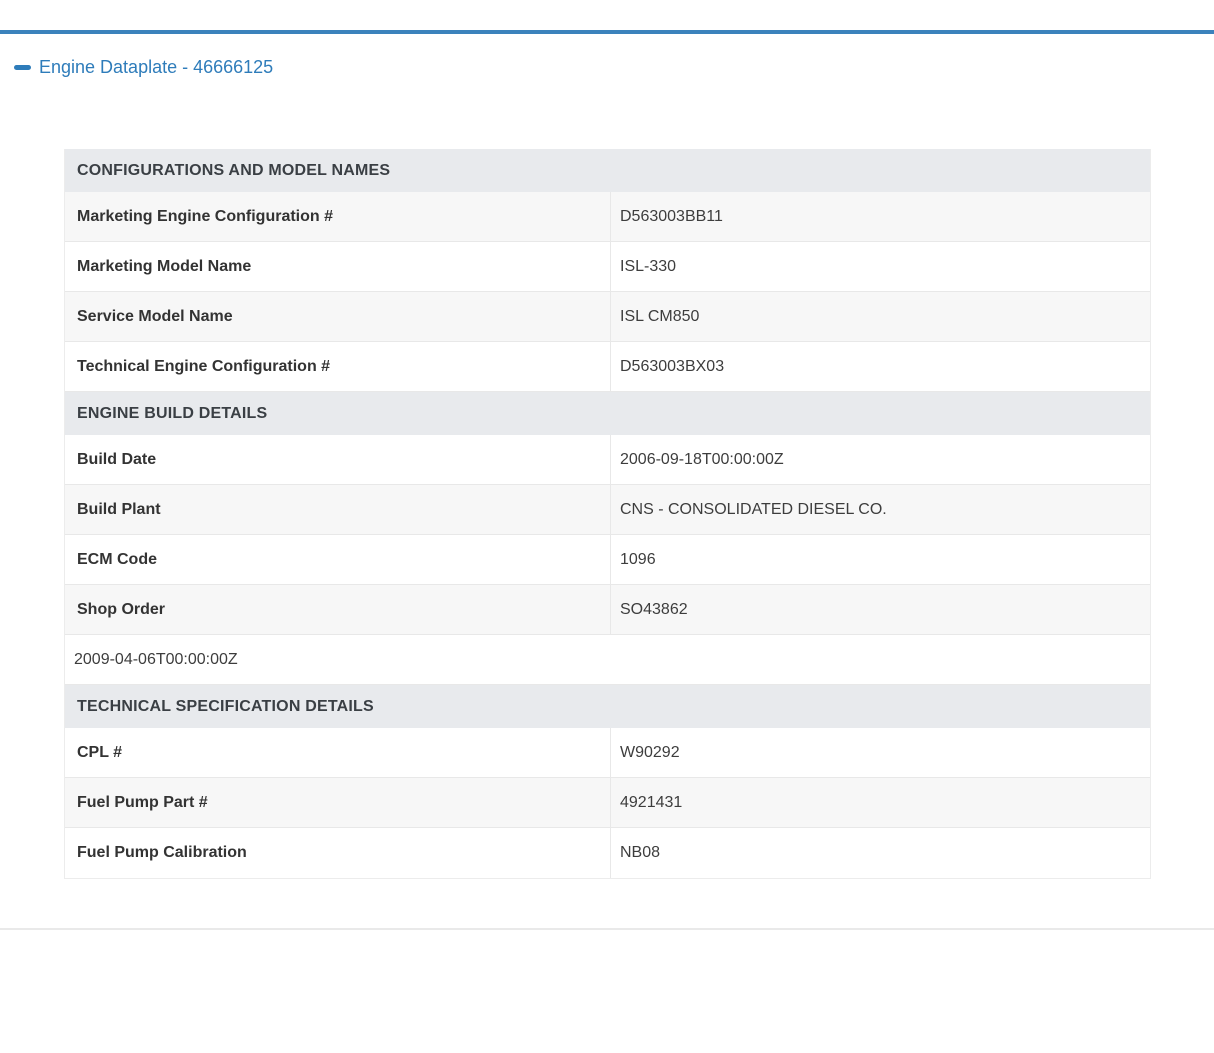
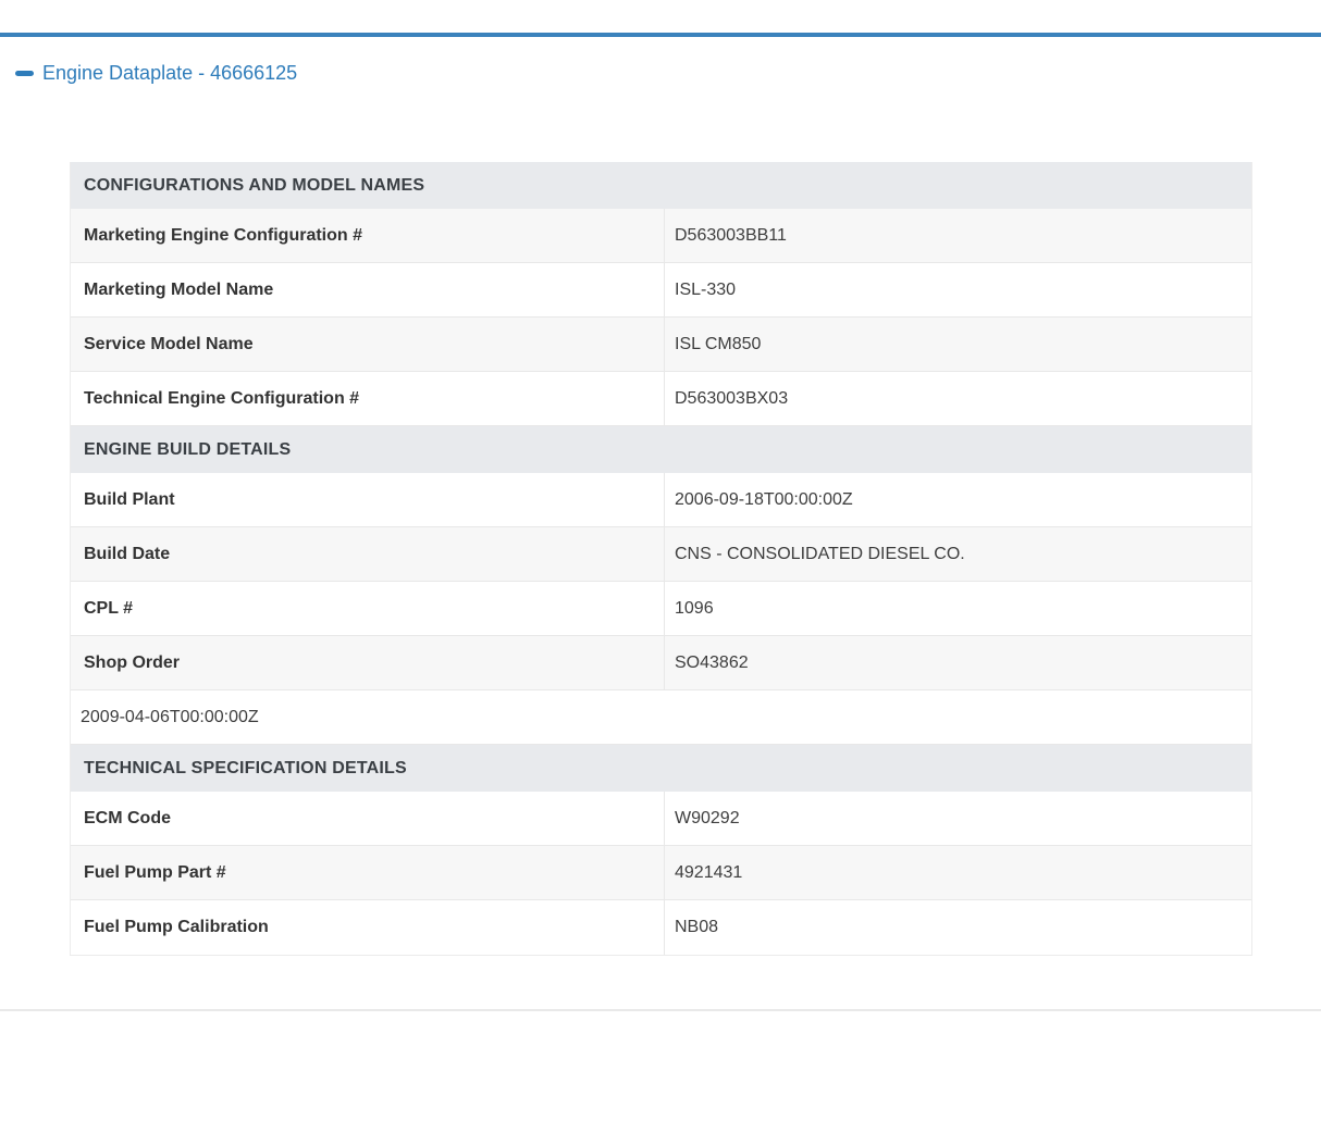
  Engine Dataplate - 46666125
  CONFIGURATIONS AND MODEL NAMES
  Marketing Engine Configuration #
  D563003BB11
  Marketing Model Name
  ISL-330
  Service Model Name
  ISL CM850
  Technical Engine Configuration #
  D563003BX03
  ENGINE BUILD DETAILS
- Build Date
+ Build Plant
  2006-09-18T00:00:00Z
- Build Plant
+ Build Date
  CNS - CONSOLIDATED DIESEL CO.
- ECM Code
+ CPL #
  1096
  Shop Order
  SO43862
  2009-04-06T00:00:00Z
  TECHNICAL SPECIFICATION DETAILS
- CPL #
+ ECM Code
  W90292
  Fuel Pump Part #
  4921431
  Fuel Pump Calibration
  NB08
